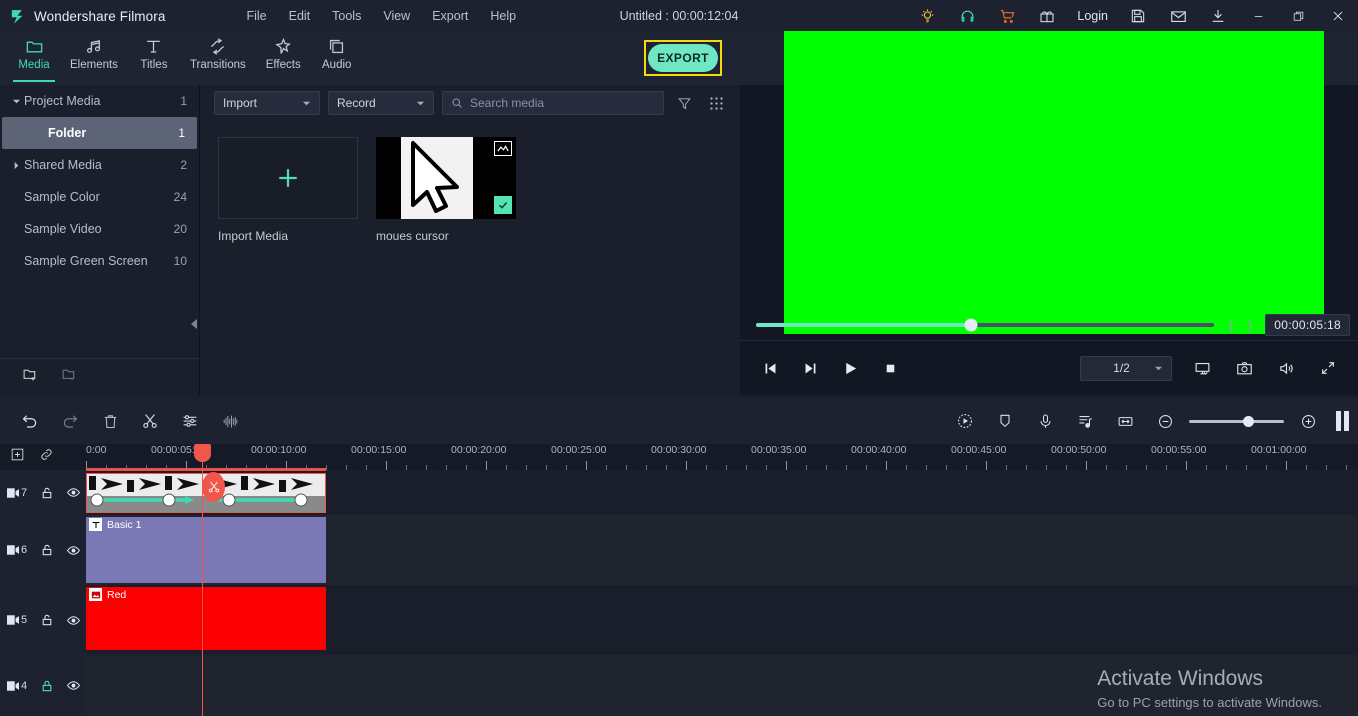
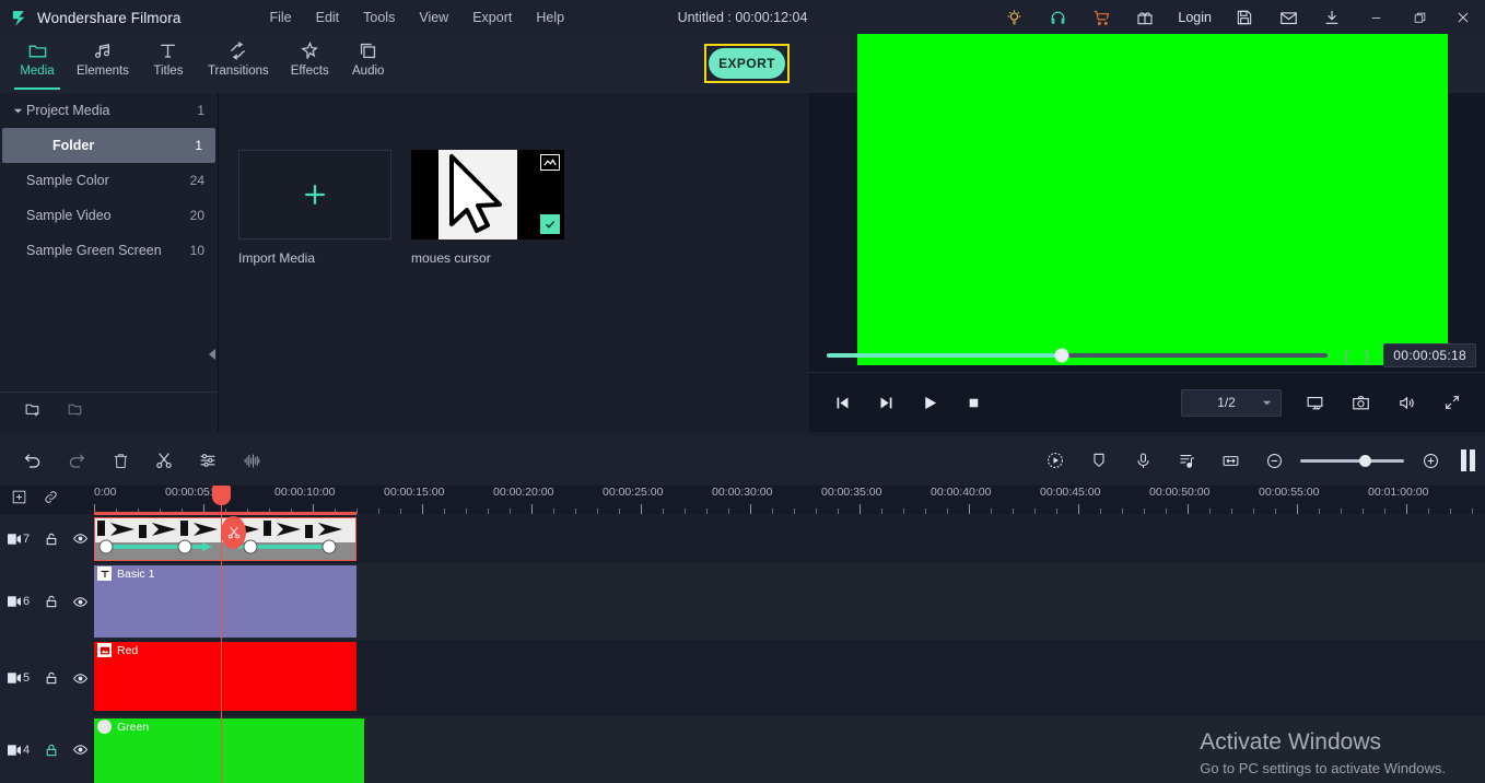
  Wondershare Filmora
  File
  Edit
  Tools
  View
  Export
  Help
  Untitled : 00:00:12:04
  Login
  Media
  Elements
  Titles
  Transitions
  Effects
  Audio
  EXPORT
  Project Media
  1
  Folder
  1
- Shared Media
- 2
  Sample Color
  24
  Sample Video
  20
  Sample Green Screen
  10
- Import
- Record
- Search media
  Import Media
  moues cursor
  {
  }
  00:00:05:18
  1/2
  00:00:05
  00:00:10:00
  00:00:15:00
  00:00:20:00
  00:00:25:00
  00:00:30:00
  00:00:35:00
  00:00:40:00
  00:00:45:00
  00:00:50:00
  00:00:55:00
  00:01:00:00
  7
  6
  Basic 1
  5
  Red
  4
+ Green
  Activate Windows
  Go to PC settings to activate Windows.
